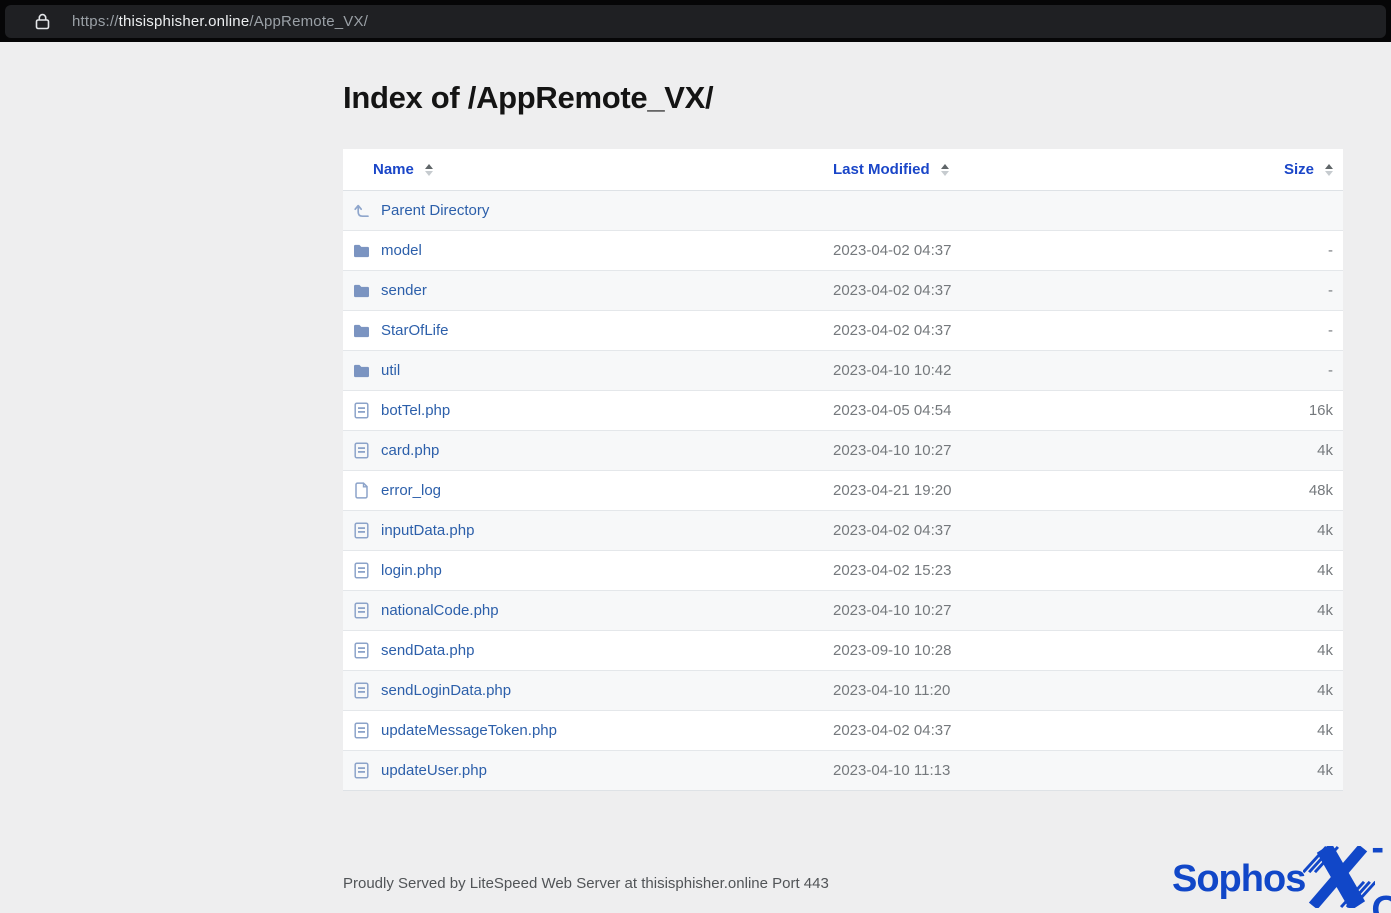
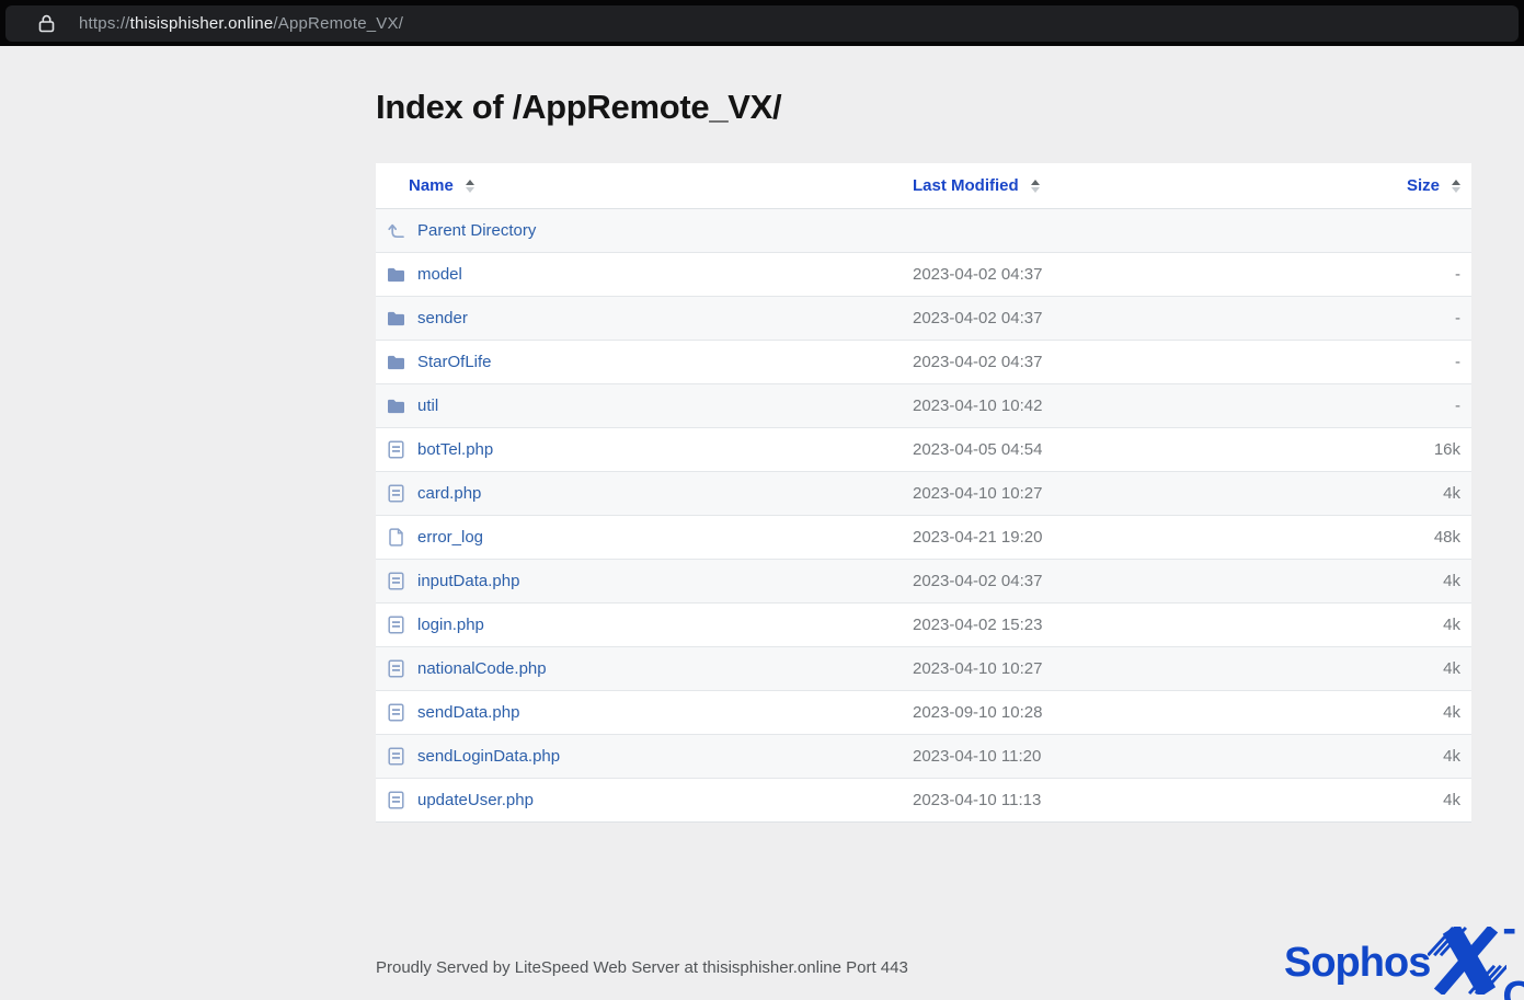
  https://thisisphisher.online/AppRemote_VX/
  Index of /AppRemote_VX/
  Name	Last Modified	Size
  Parent Directory
  model	2023-04-02 04:37	-
  sender	2023-04-02 04:37	-
  StarOfLife	2023-04-02 04:37	-
  util	2023-04-10 10:42	-
  botTel.php	2023-04-05 04:54	16k
  card.php	2023-04-10 10:27	4k
  error_log	2023-04-21 19:20	48k
  inputData.php	2023-04-02 04:37	4k
  login.php	2023-04-02 15:23	4k
  nationalCode.php	2023-04-10 10:27	4k
  sendData.php	2023-09-10 10:28	4k
  sendLoginData.php	2023-04-10 11:20	4k
- updateMessageToken.php	2023-04-02 04:37	4k
  updateUser.php	2023-04-10 11:13	4k
  Proudly Served by LiteSpeed Web Server at thisisphisher.online Port 443
  Sophos
